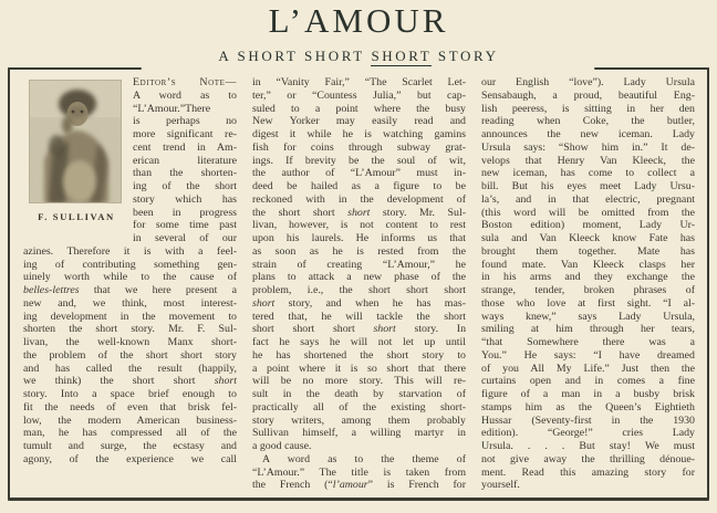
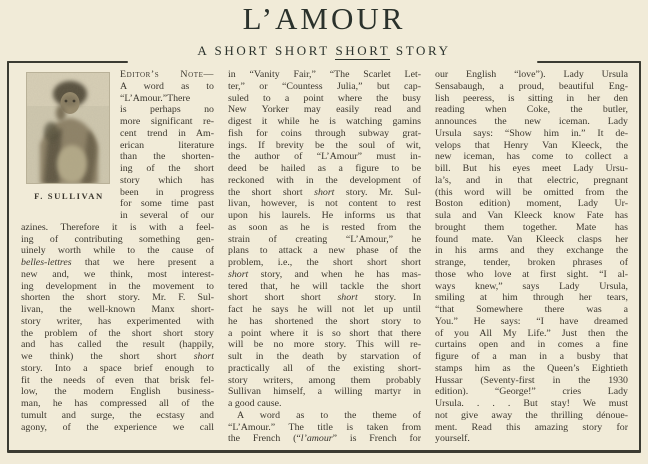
  L’AMOUR
  A SHORT SHORT SHORT STORY
  F. SULLIVAN
  Editor’s Note—
  A word as to
  “L’Amour.”There
  is perhaps no
  more significant re-
  cent trend in Am-
  erican literature
  than the shorten-
  ing of the short
  story which has
  been in progress
  for some time past
  azines. Therefore it is with a feel-
  ing of contributing something gen-
  uinely worth while to the cause of
  belles-lettres that we here present a
  new and, we think, most interest-
  ing development in the movement to
  shorten the short story. Mr. F. Sul-
  livan, the well-known Manx short-
+ story writer, has experimented with
  the problem of the short short story
  and has called the result (happily,
  we think) the short short short
  story. Into a space brief enough to
  fit the needs of even that brisk fel-
- low, the modern American business-
+ low, the modern English business-
  man, he has compressed all of the
  tumult and surge, the ecstasy and
  agony, of the experience we call
  in “Vanity Fair,” “The Scarlet Let-
  ter,” or “Countess Julia,” but cap-
  suled to a point where the busy
  New Yorker may easily read and
  digest it while he is watching gamins
  fish for coins through subway grat-
  ings. If brevity be the soul of wit,
  the author of “L’Amour” must in-
  deed be hailed as a figure to be
  reckoned with in the development of
  the short short short story. Mr. Sul-
  livan, however, is not content to rest
  upon his laurels. He informs us that
  as soon as he is rested from the
  strain of creating “L’Amour,” he
  plans to attack a new phase of the
  problem, i.e., the short short short
  short story, and when he has mas-
  tered that, he will tackle the short
  short short short short story. In
  fact he says he will not let up until
  he has shortened the short story to
  a point where it is so short that there
  will be no more story. This will re-
  sult in the death by starvation of
  practically all of the existing short-
  story writers, among them probably
  Sullivan himself, a willing martyr in
  a good cause.
  A word as to the theme of
  “L’Amour.” The title is taken from
  the French (“l’amour” is French for
  our English “love”). Lady Ursula
  Sensabaugh, a proud, beautiful Eng-
  lish peeress, is sitting in her den
  reading when Coke, the butler,
  announces the new iceman. Lady
  Ursula says: “Show him in.” It de-
  velops that Henry Van Kleeck, the
  new iceman, has come to collect a
  bill. But his eyes meet Lady Ursu-
  la’s, and in that electric, pregnant
  (this word will be omitted from the
  Boston edition) moment, Lady Ur-
  sula and Van Kleeck know Fate has
  brought them together. Mate has
  found mate. Van Kleeck clasps her
  in his arms and they exchange the
  strange, tender, broken phrases of
  those who love at first sight. “I al-
  ways knew,” says Lady Ursula,
  smiling at him through her tears,
  “that Somewhere there was a
  You.” He says: “I have dreamed
  of you All My Life.” Just then the
  curtains open and in comes a fine
- figure of a man in a busby brisk
+ figure of a man in a busby that
  stamps him as the Queen’s Eightieth
  Hussar (Seventy-first in the 1930
  edition). “George!” cries Lady
  Ursula. . . . But stay! We must
  not give away the thrilling dénoue-
  ment. Read this amazing story for
  yourself.
